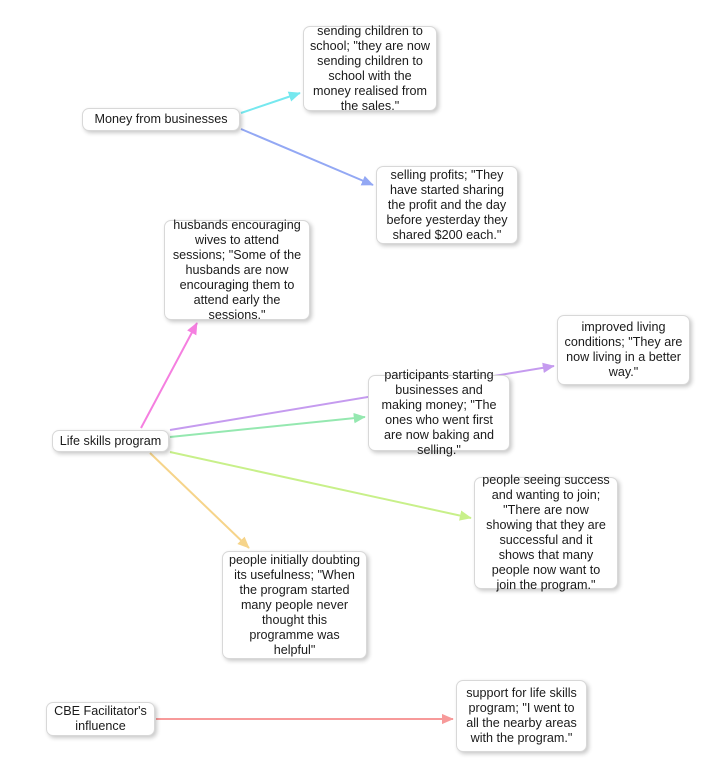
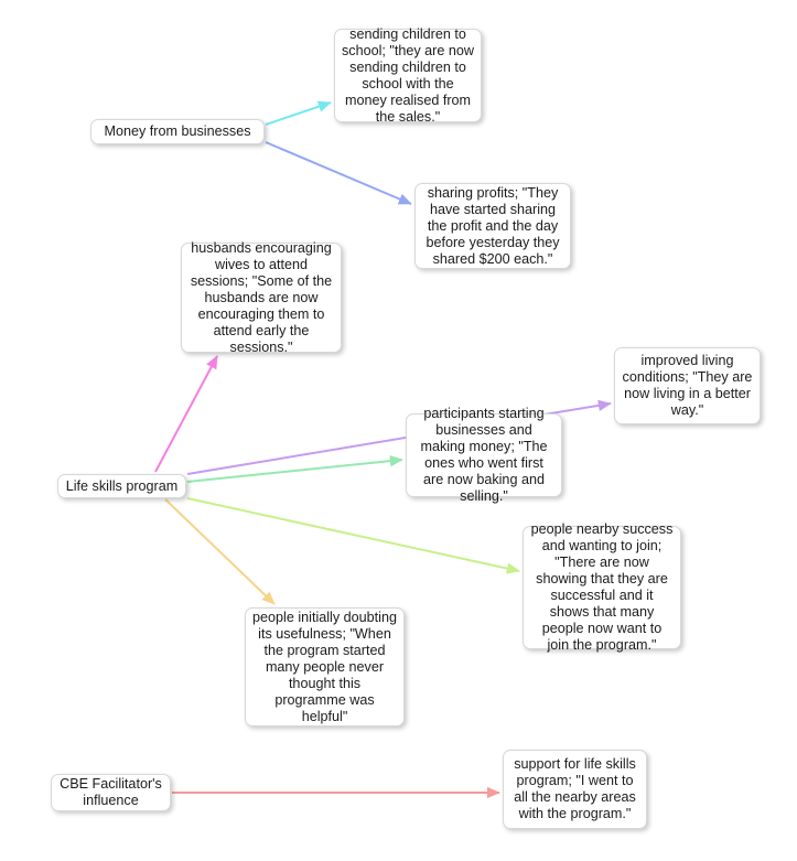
  Money from businesses
  sending children to school; "they are now sending children to school with the money realised from the sales."
- selling profits; "They have started sharing the profit and the day before yesterday they shared $200 each."
+ sharing profits; "They have started sharing the profit and the day before yesterday they shared $200 each."
  husbands encouraging wives to attend sessions; "Some of the husbands are now encouraging them to attend early the sessions."
  Life skills program
  improved living conditions; "They are now living in a better way."
  participants starting businesses and making money; "The ones who went first are now baking and selling."
- people seeing success and wanting to join; "There are now showing that they are successful and it shows that many people now want to join the program."
+ people nearby success and wanting to join; "There are now showing that they are successful and it shows that many people now want to join the program."
  people initially doubting its usefulness; "When the program started many people never thought this programme was helpful"
  CBE Facilitator's influence
  support for life skills program; "I went to all the nearby areas with the program."
